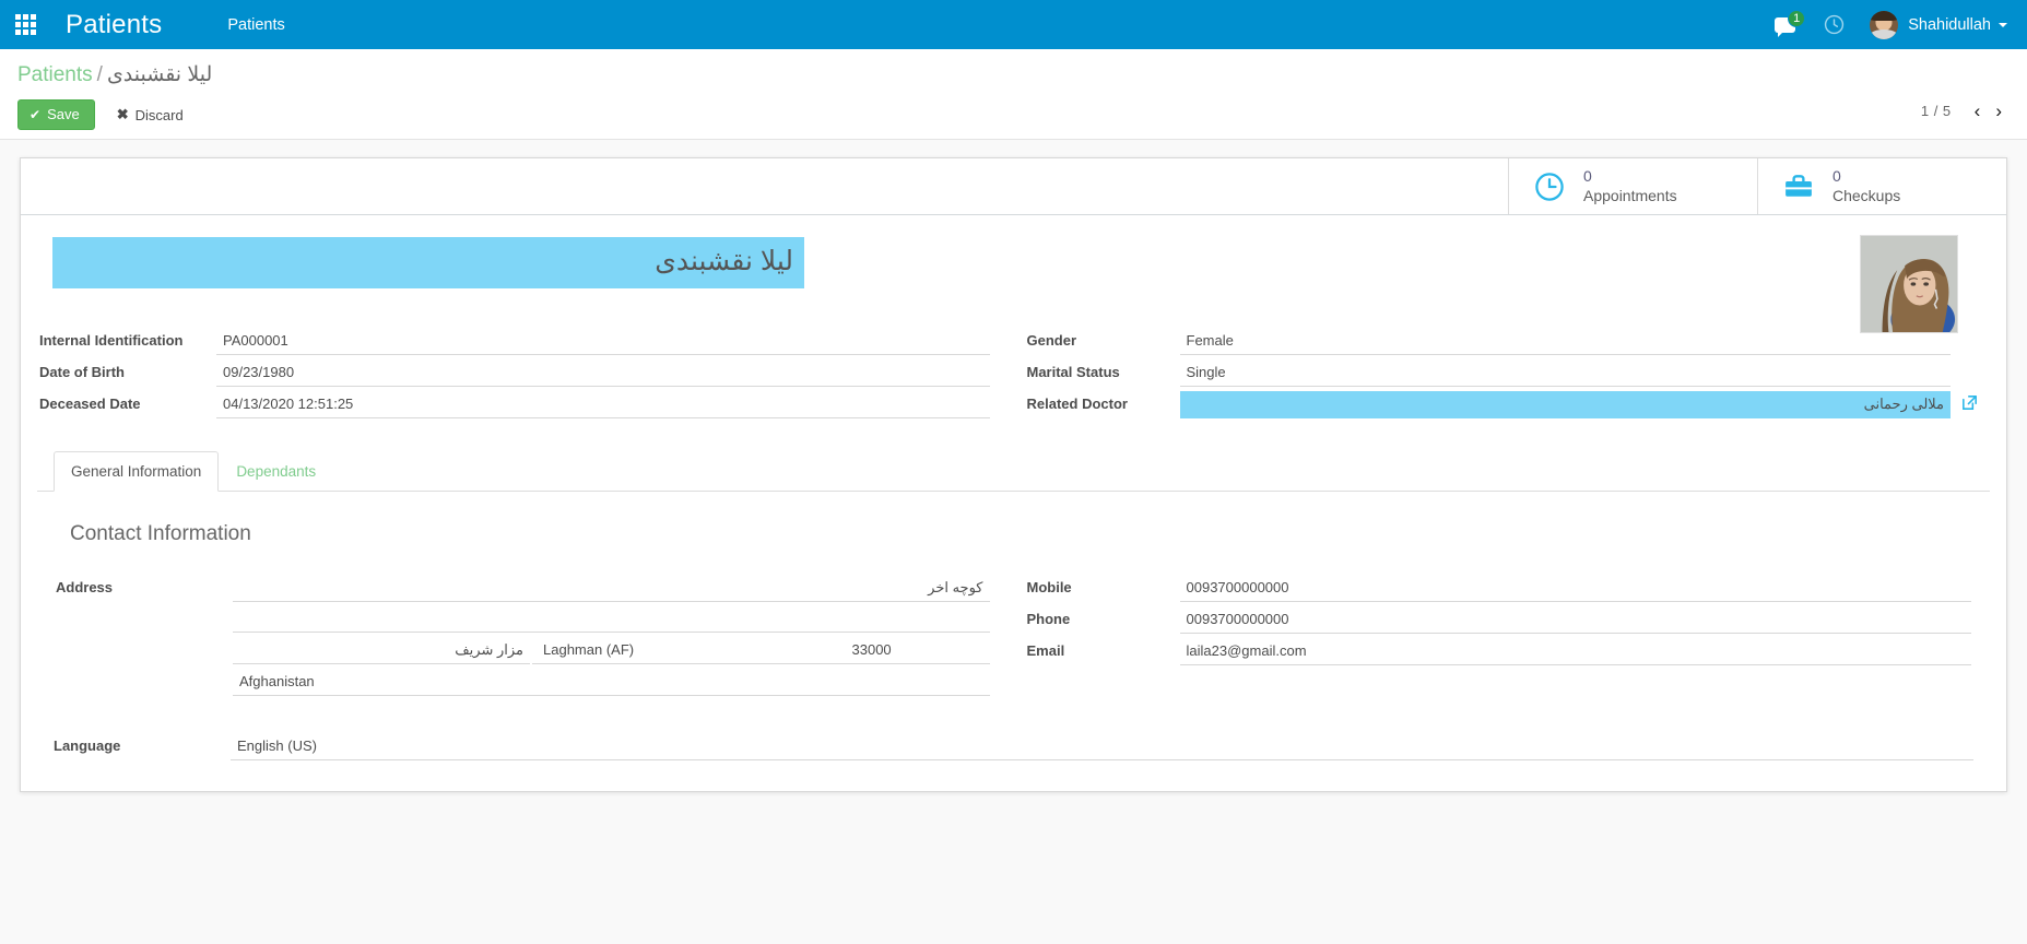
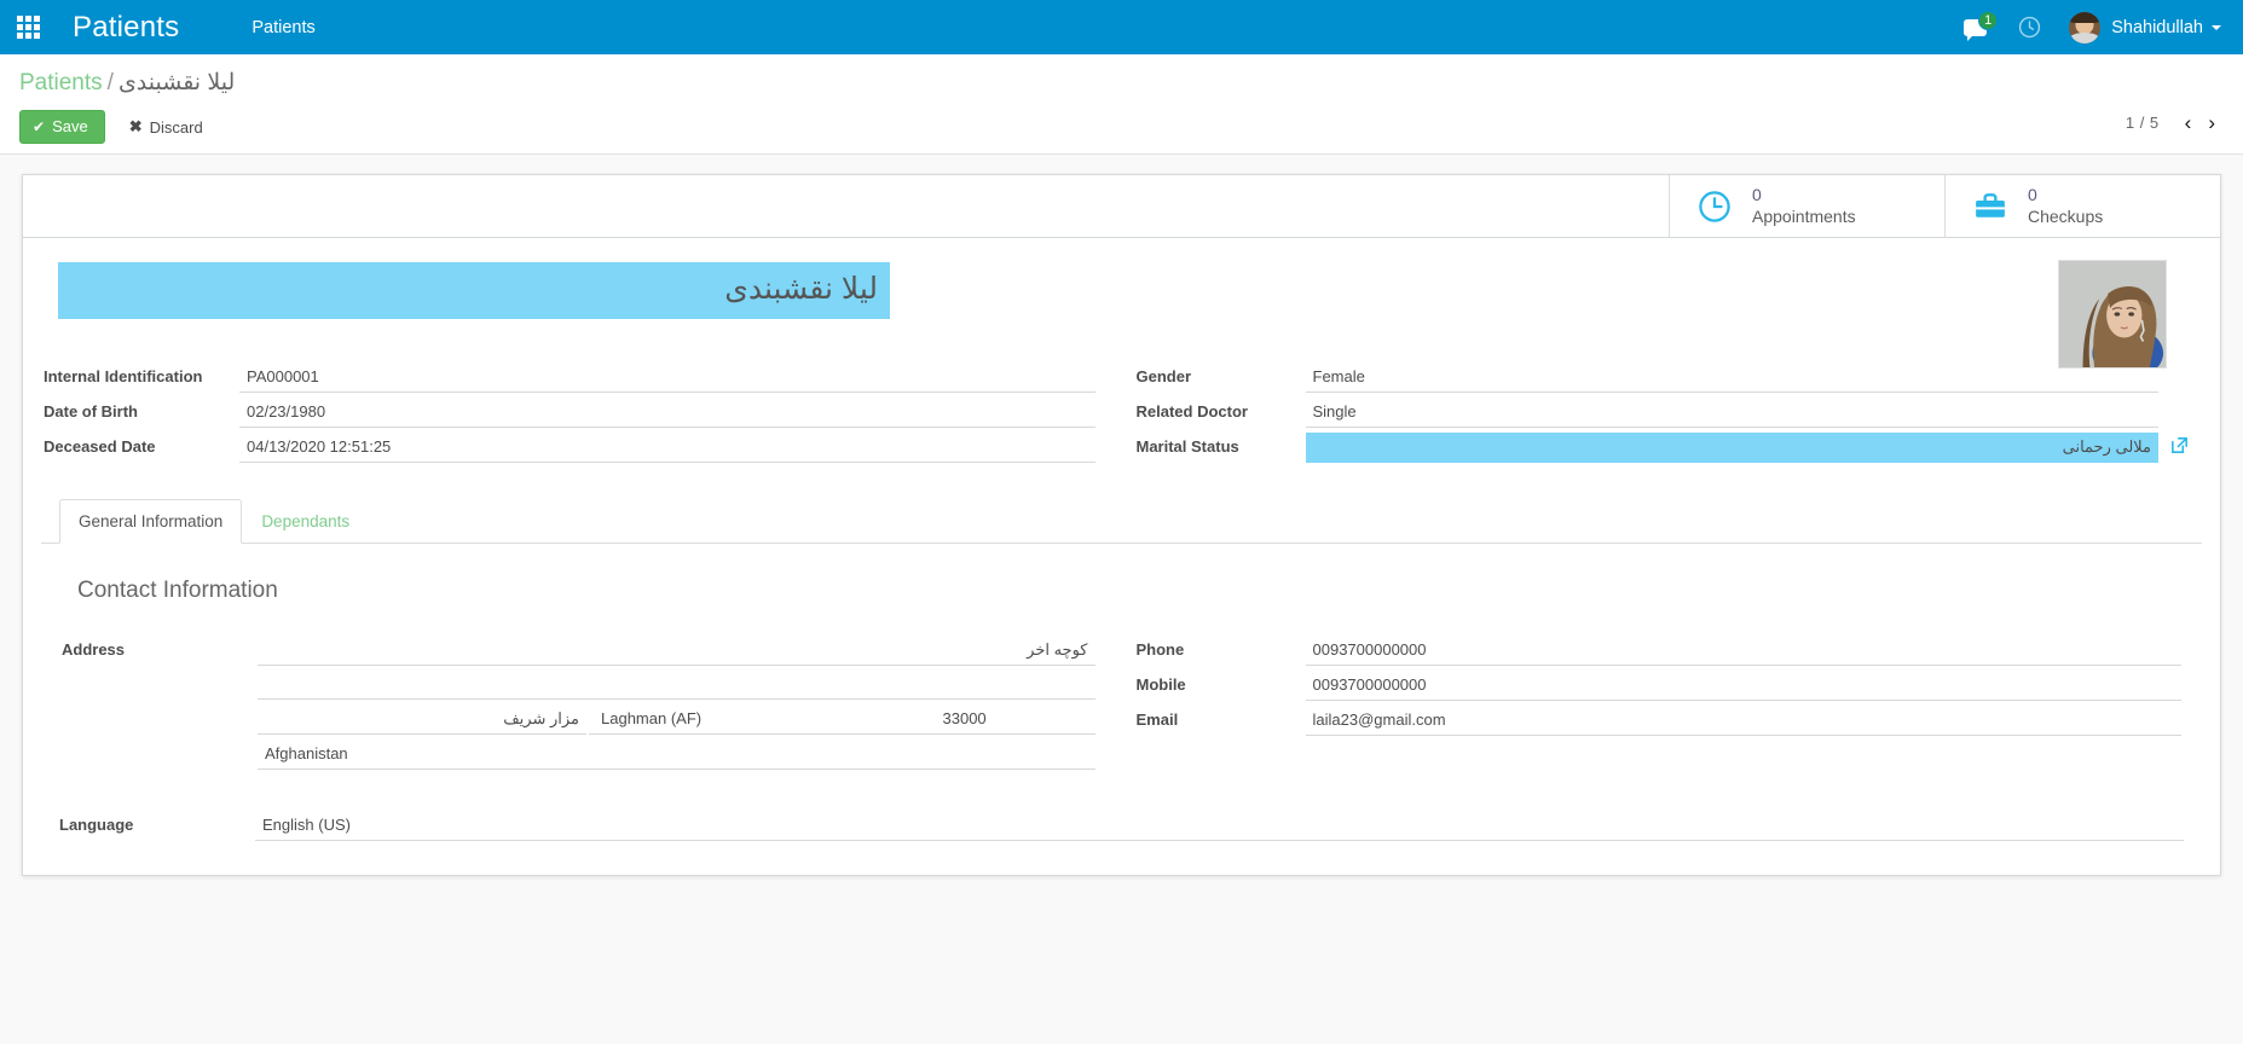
  Patients
  Patients
  1
  Shahidullah
  Patients / لیلا نقشبندی
  ✔
  Save
  ✖
  Discard
  1 / 5
  ‹
  ›
  0
  Appointments
  0
  Checkups
  لیلا نقشبندی
  Internal Identification
  PA000001
  Date of Birth
- 09/23/1980
+ 02/23/1980
  Deceased Date
  04/13/2020 12:51:25
  Gender
  Female
- Marital Status
+ Related Doctor
  Single
- Related Doctor
+ Marital Status
  ملالی رحمانی
  General Information
  Dependants
  Contact Information
  Address
  کوچه اخر
  مزار شریف
  Laghman (AF)
  33000
  Afghanistan
- Mobile
+ Phone
  0093700000000
- Phone
+ Mobile
  0093700000000
  Email
  laila23@gmail.com
  Language
  English (US)
